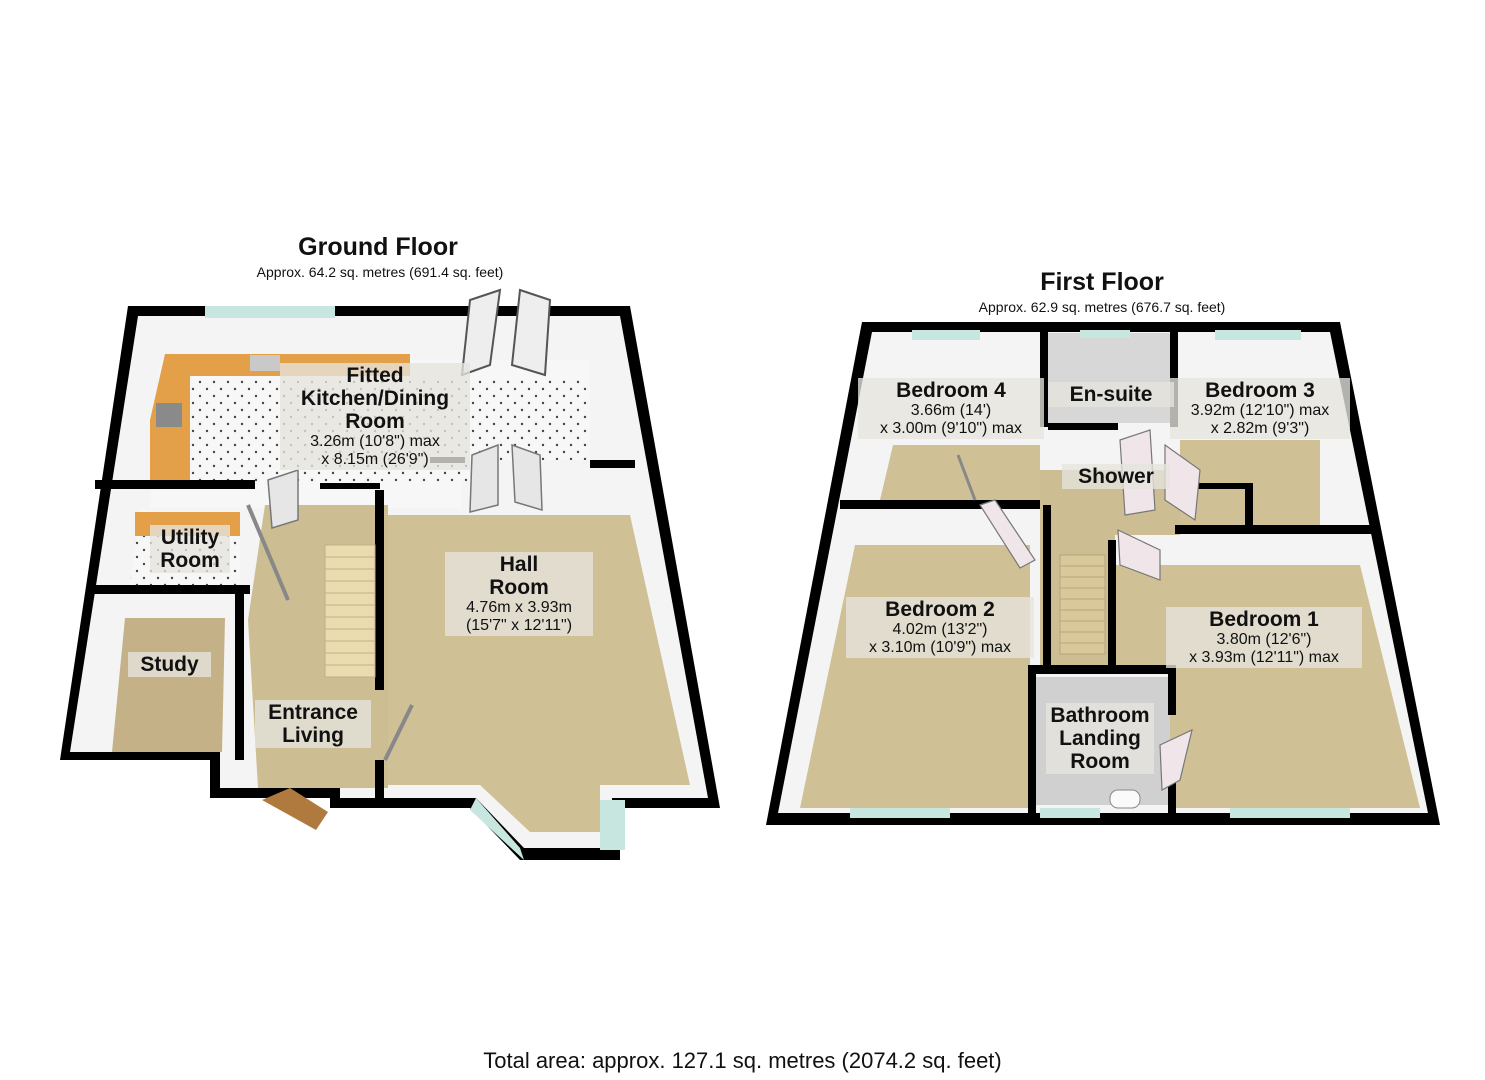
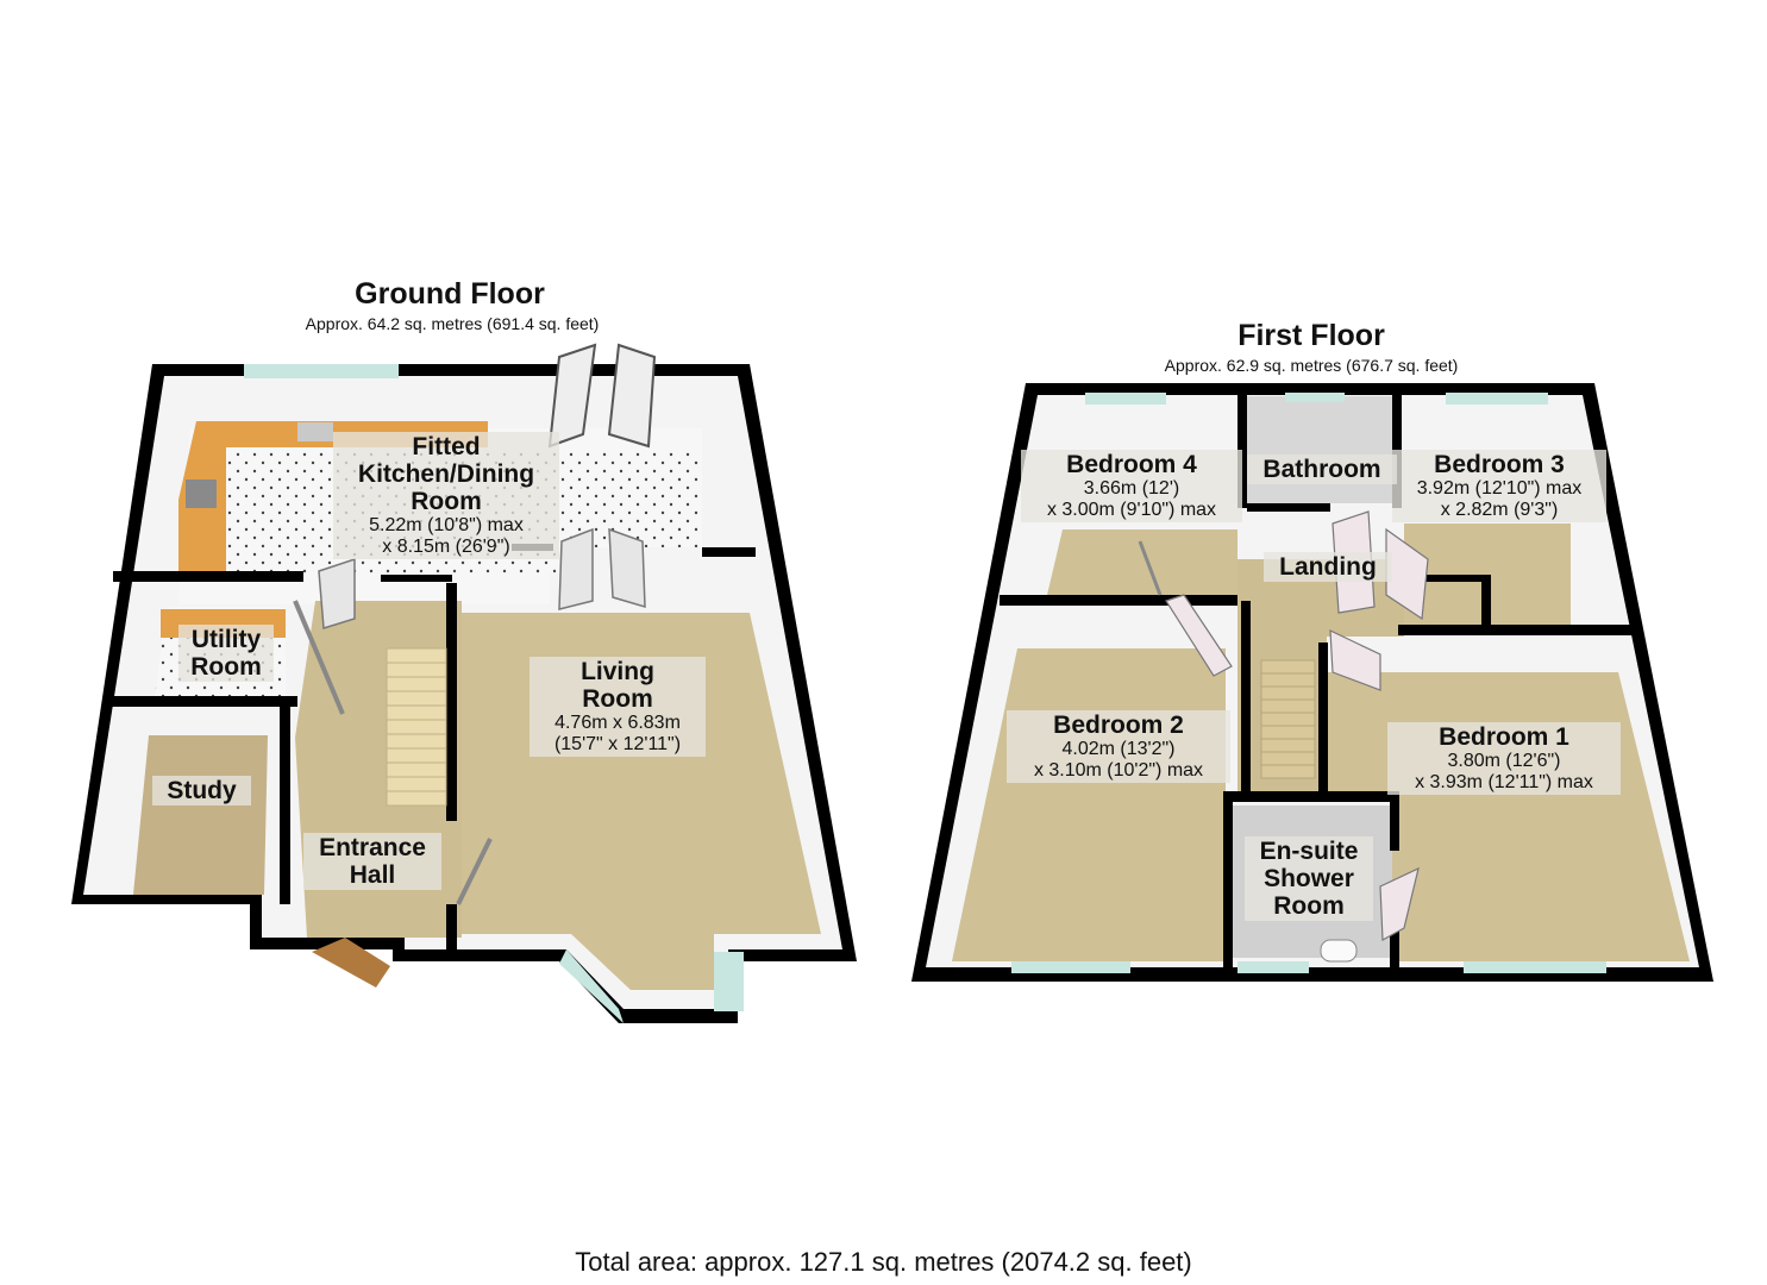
  Ground Floor
  Approx. 64.2 sq. metres (691.4 sq. feet)
  Fitted
  Kitchen/Dining
  Room
- 3.26m (10'8") max
+ 5.22m (10'8") max
  x 8.15m (26'9")
- Hall
+ Living
  Room
- 4.76m x 3.93m
+ 4.76m x 6.83m
  (15'7" x 12'11")
  Utility
  Room
  Study
  Entrance
- Living
+ Hall
  First Floor
  Approx. 62.9 sq. metres (676.7 sq. feet)
  Bedroom 4
- 3.66m (14')
+ 3.66m (12')
  x 3.00m (9'10") max
- En-suite
+ Bathroom
  Bedroom 3
  3.92m (12'10") max
  x 2.82m (9'3")
- Shower
+ Landing
  Bedroom 2
  4.02m (13'2")
- x 3.10m (10'9") max
+ x 3.10m (10'2") max
  Bedroom 1
  3.80m (12'6")
  x 3.93m (12'11") max
- Bathroom
+ En-suite
- Landing
+ Shower
  Room
  Total area: approx. 127.1 sq. metres (2074.2 sq. feet)
